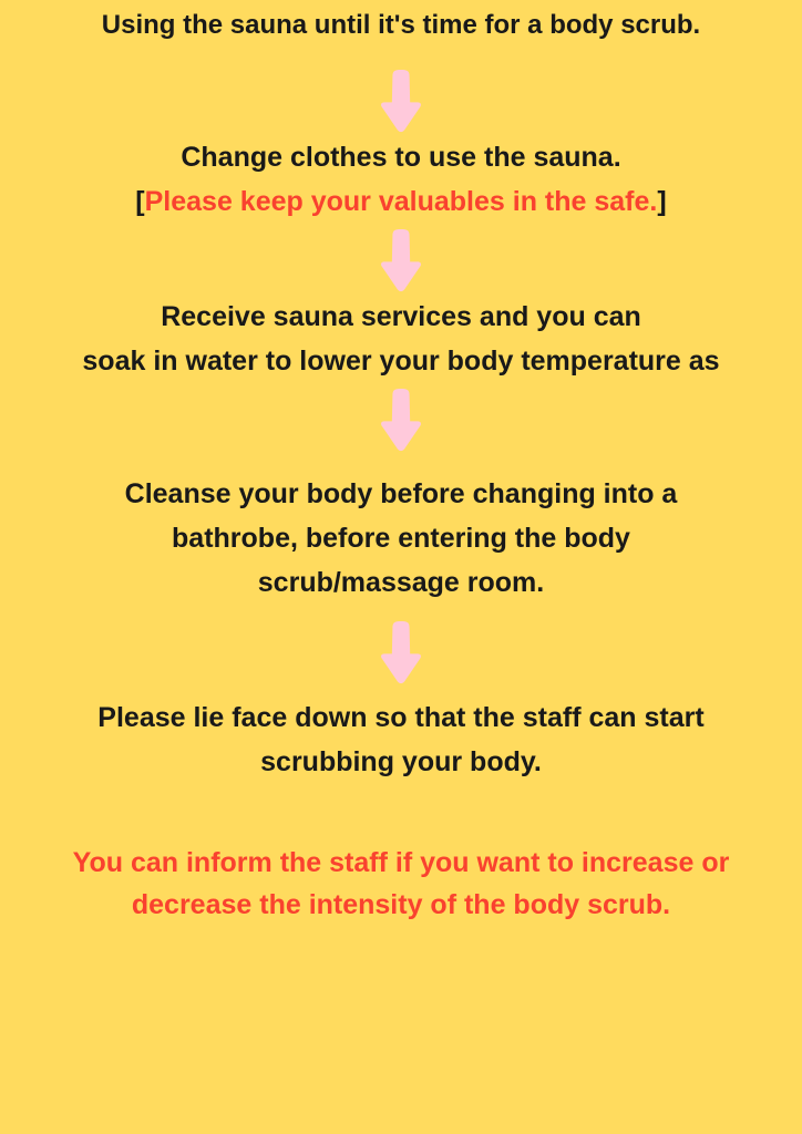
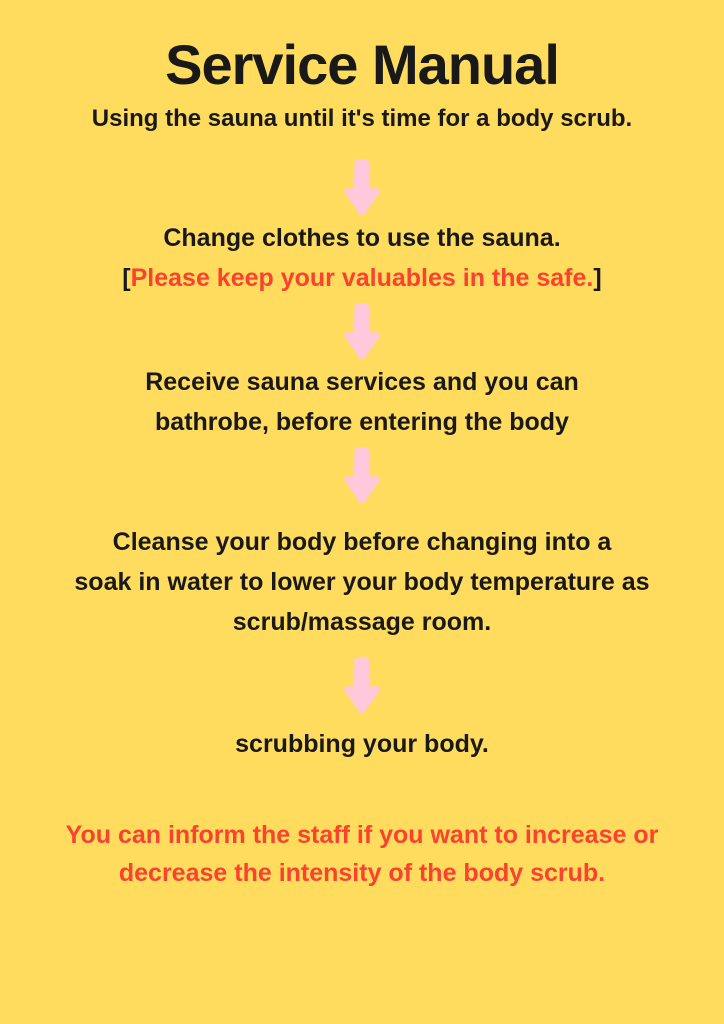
+ Service Manual
  Using the sauna until it's time for a body scrub.
  Change clothes to use the sauna.
  [Please keep your valuables in the safe.]
  Receive sauna services and you can
- soak in water to lower your body temperature as
+ bathrobe, before entering the body
  Cleanse your body before changing into a
- bathrobe, before entering the body
+ soak in water to lower your body temperature as
  scrub/massage room.
- Please lie face down so that the staff can start
  scrubbing your body.
  You can inform the staff if you want to increase or
  decrease the intensity of the body scrub.
